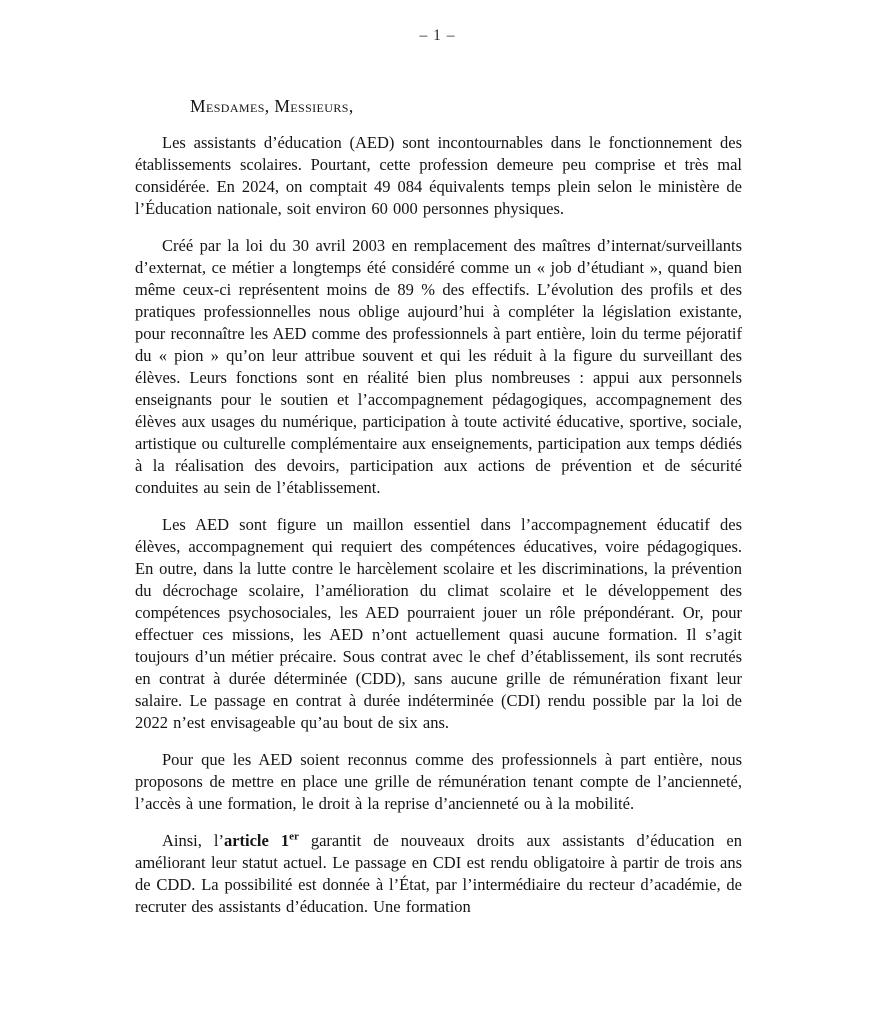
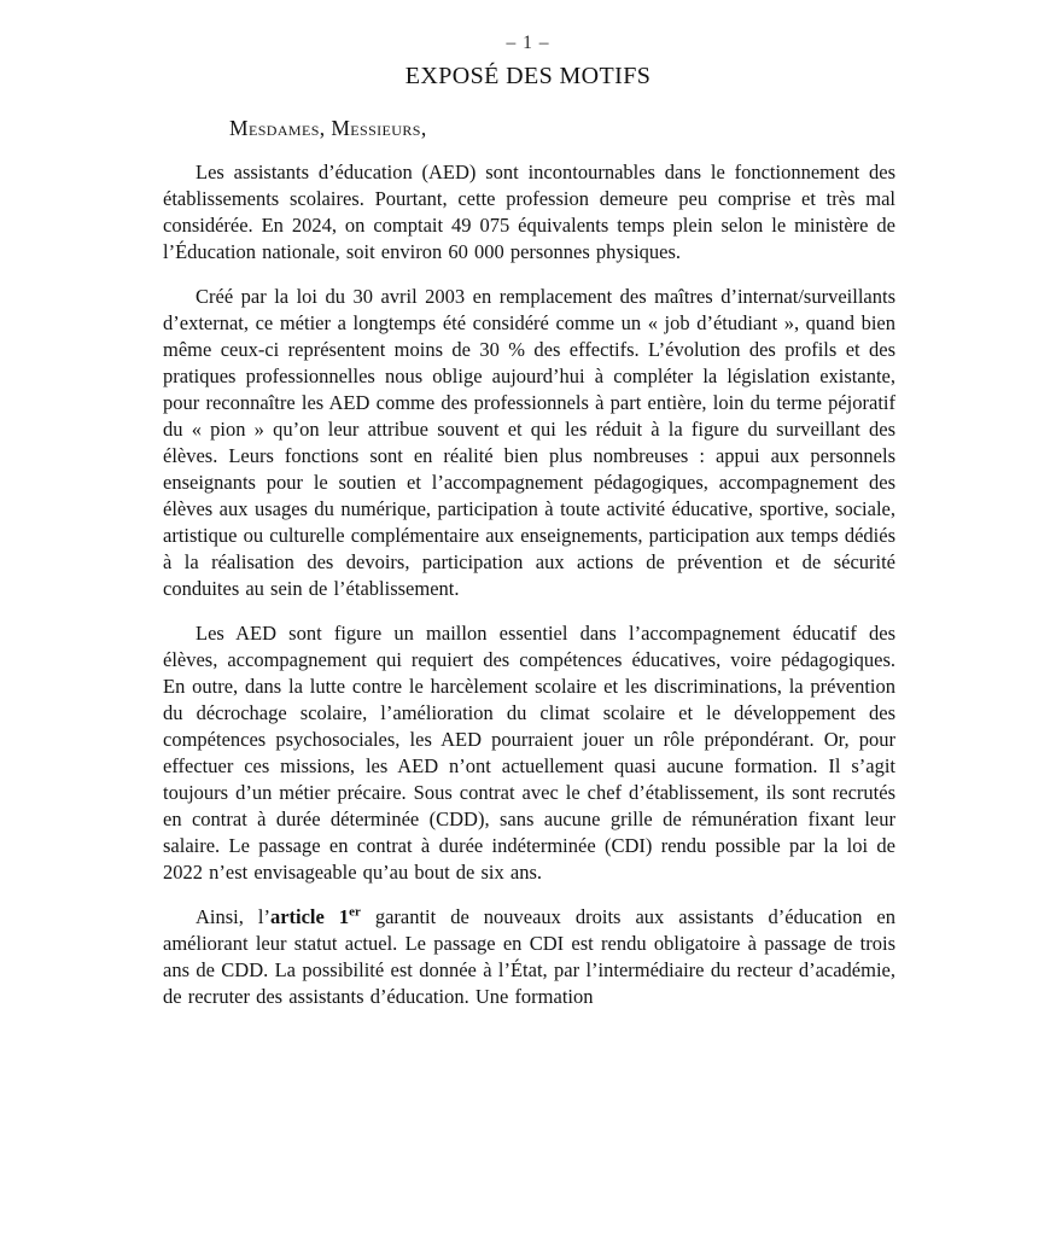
  – 1 –
+ EXPOSÉ DES MOTIFS
  Mesdames, Messieurs,
- Les assistants d’éducation (AED) sont incontournables dans le fonctionnement des établissements scolaires. Pourtant, cette profession demeure peu comprise et très mal considérée. En 2024, on comptait 49 084 équivalents temps plein selon le ministère de l’Éducation nationale, soit environ 60 000 personnes physiques.
+ Les assistants d’éducation (AED) sont incontournables dans le fonctionnement des établissements scolaires. Pourtant, cette profession demeure peu comprise et très mal considérée. En 2024, on comptait 49 075 équivalents temps plein selon le ministère de l’Éducation nationale, soit environ 60 000 personnes physiques.
- Créé par la loi du 30 avril 2003 en remplacement des maîtres d’internat/surveillants d’externat, ce métier a longtemps été considéré comme un « job d’étudiant », quand bien même ceux-ci représentent moins de 89 % des effectifs. L’évolution des profils et des pratiques professionnelles nous oblige aujourd’hui à compléter la législation existante, pour reconnaître les AED comme des professionnels à part entière, loin du terme péjoratif du « pion » qu’on leur attribue souvent et qui les réduit à la figure du surveillant des élèves. Leurs fonctions sont en réalité bien plus nombreuses : appui aux personnels enseignants pour le soutien et l’accompagnement pédagogiques, accompagnement des élèves aux usages du numérique, participation à toute activité éducative, sportive, sociale, artistique ou culturelle complémentaire aux enseignements, participation aux temps dédiés à la réalisation des devoirs, participation aux actions de prévention et de sécurité conduites au sein de l’établissement.
+ Créé par la loi du 30 avril 2003 en remplacement des maîtres d’internat/surveillants d’externat, ce métier a longtemps été considéré comme un « job d’étudiant », quand bien même ceux-ci représentent moins de 30 % des effectifs. L’évolution des profils et des pratiques professionnelles nous oblige aujourd’hui à compléter la législation existante, pour reconnaître les AED comme des professionnels à part entière, loin du terme péjoratif du « pion » qu’on leur attribue souvent et qui les réduit à la figure du surveillant des élèves. Leurs fonctions sont en réalité bien plus nombreuses : appui aux personnels enseignants pour le soutien et l’accompagnement pédagogiques, accompagnement des élèves aux usages du numérique, participation à toute activité éducative, sportive, sociale, artistique ou culturelle complémentaire aux enseignements, participation aux temps dédiés à la réalisation des devoirs, participation aux actions de prévention et de sécurité conduites au sein de l’établissement.
  Les AED sont figure un maillon essentiel dans l’accompagnement éducatif des élèves, accompagnement qui requiert des compétences éducatives, voire pédagogiques. En outre, dans la lutte contre le harcèlement scolaire et les discriminations, la prévention du décrochage scolaire, l’amélioration du climat scolaire et le développement des compétences psychosociales, les AED pourraient jouer un rôle prépondérant. Or, pour effectuer ces missions, les AED n’ont actuellement quasi aucune formation. Il s’agit toujours d’un métier précaire. Sous contrat avec le chef d’établissement, ils sont recrutés en contrat à durée déterminée (CDD), sans aucune grille de rémunération fixant leur salaire. Le passage en contrat à durée indéterminée (CDI) rendu possible par la loi de 2022 n’est envisageable qu’au bout de six ans.
- Pour que les AED soient reconnus comme des professionnels à part entière, nous proposons de mettre en place une grille de rémunération tenant compte de l’ancienneté, l’accès à une formation, le droit à la reprise d’ancienneté ou à la mobilité.
- Ainsi, l’article 1er garantit de nouveaux droits aux assistants d’éducation en améliorant leur statut actuel. Le passage en CDI est rendu obligatoire à partir de trois ans de CDD. La possibilité est donnée à l’État, par l’intermédiaire du recteur d’académie, de recruter des assistants d’éducation. Une formation
+ Ainsi, l’article 1er garantit de nouveaux droits aux assistants d’éducation en améliorant leur statut actuel. Le passage en CDI est rendu obligatoire à passage de trois ans de CDD. La possibilité est donnée à l’État, par l’intermédiaire du recteur d’académie, de recruter des assistants d’éducation. Une formation
